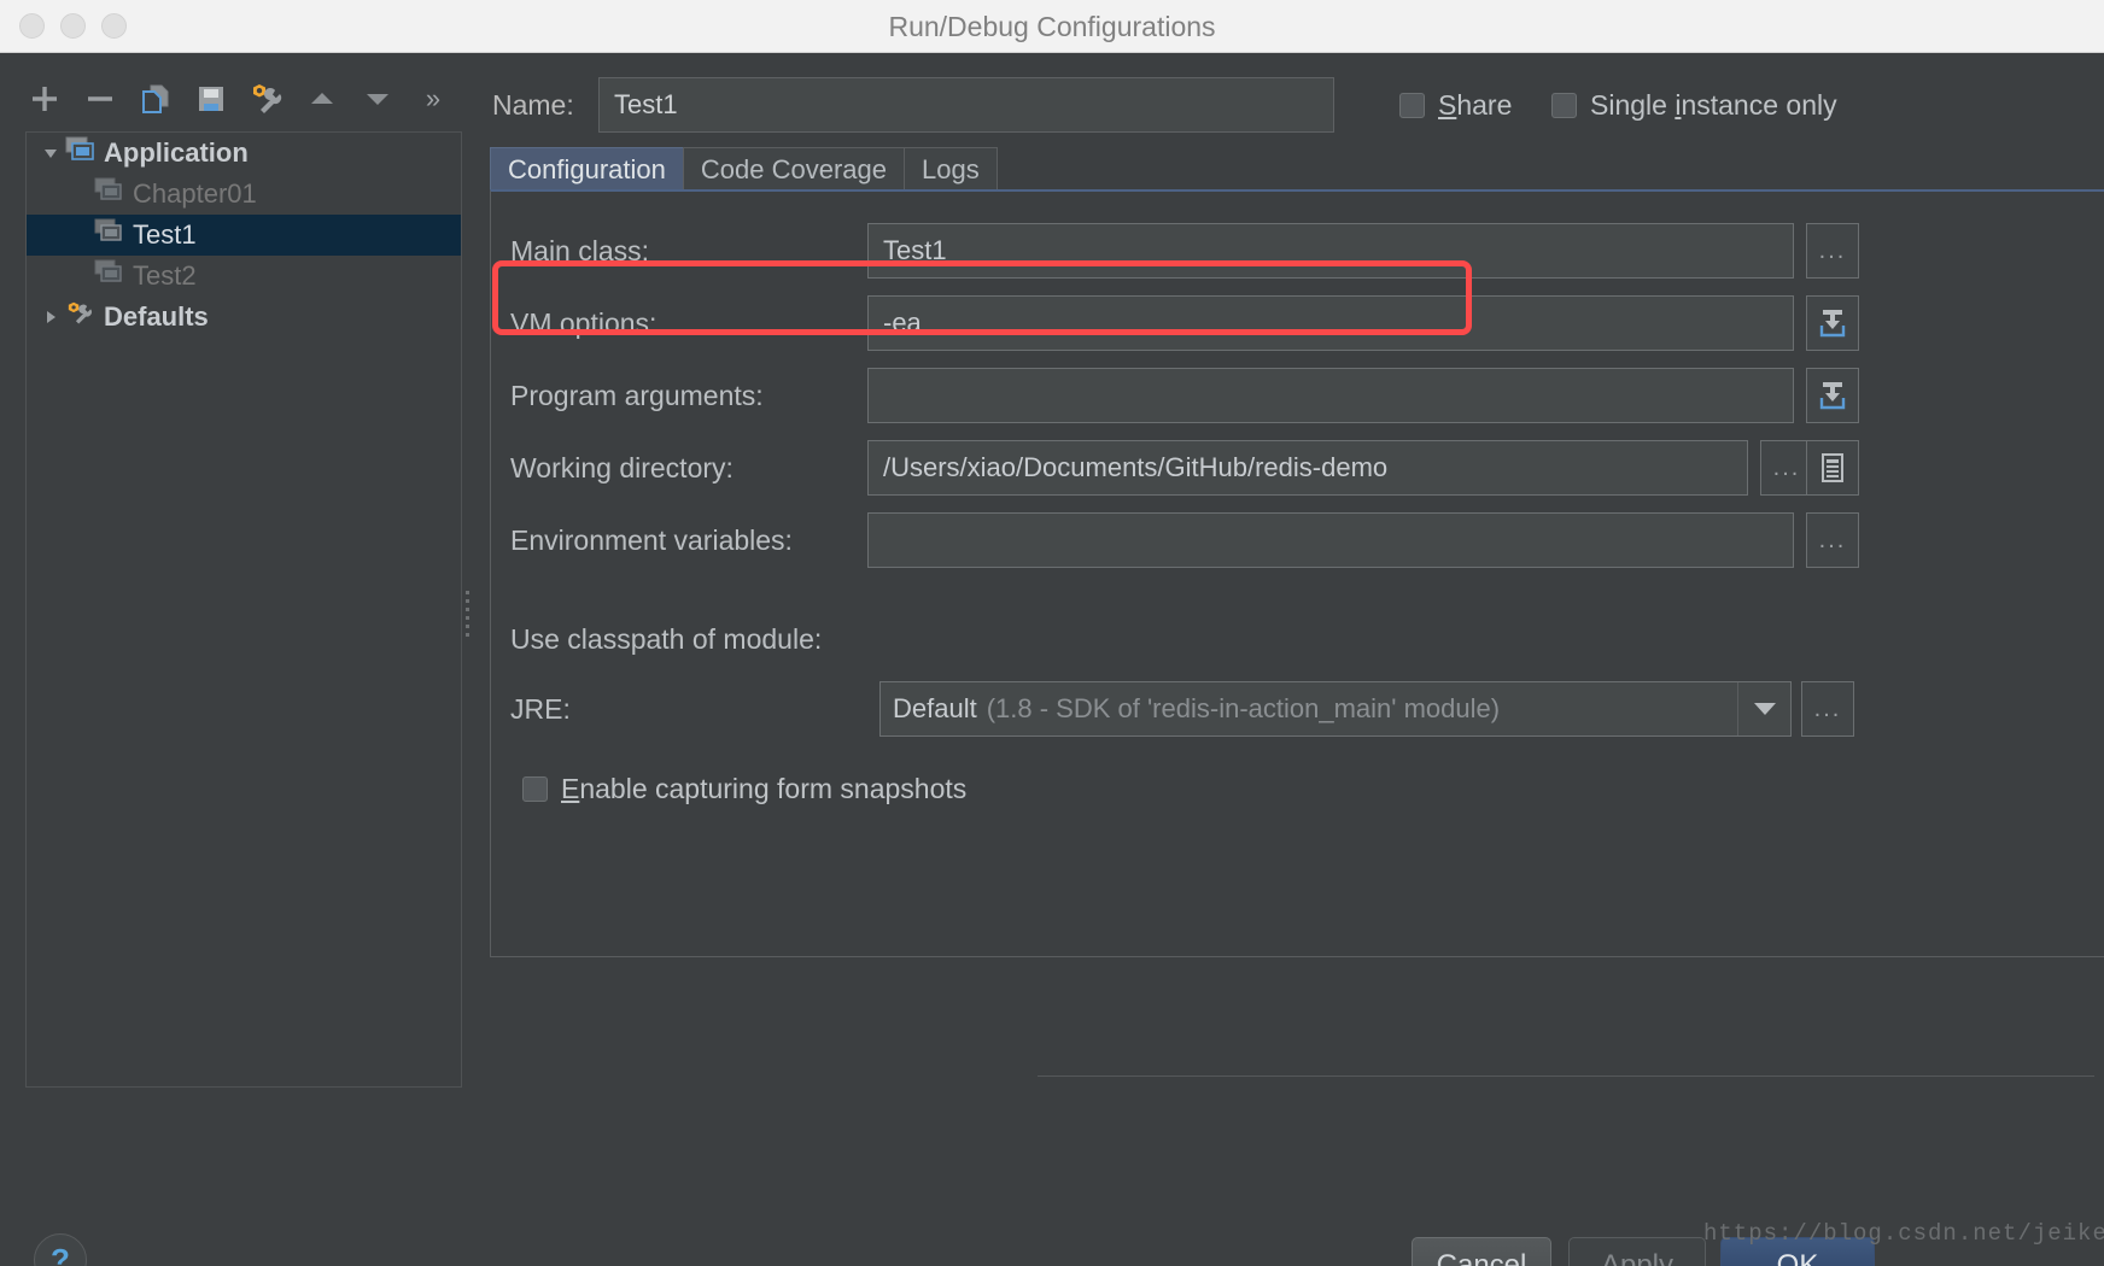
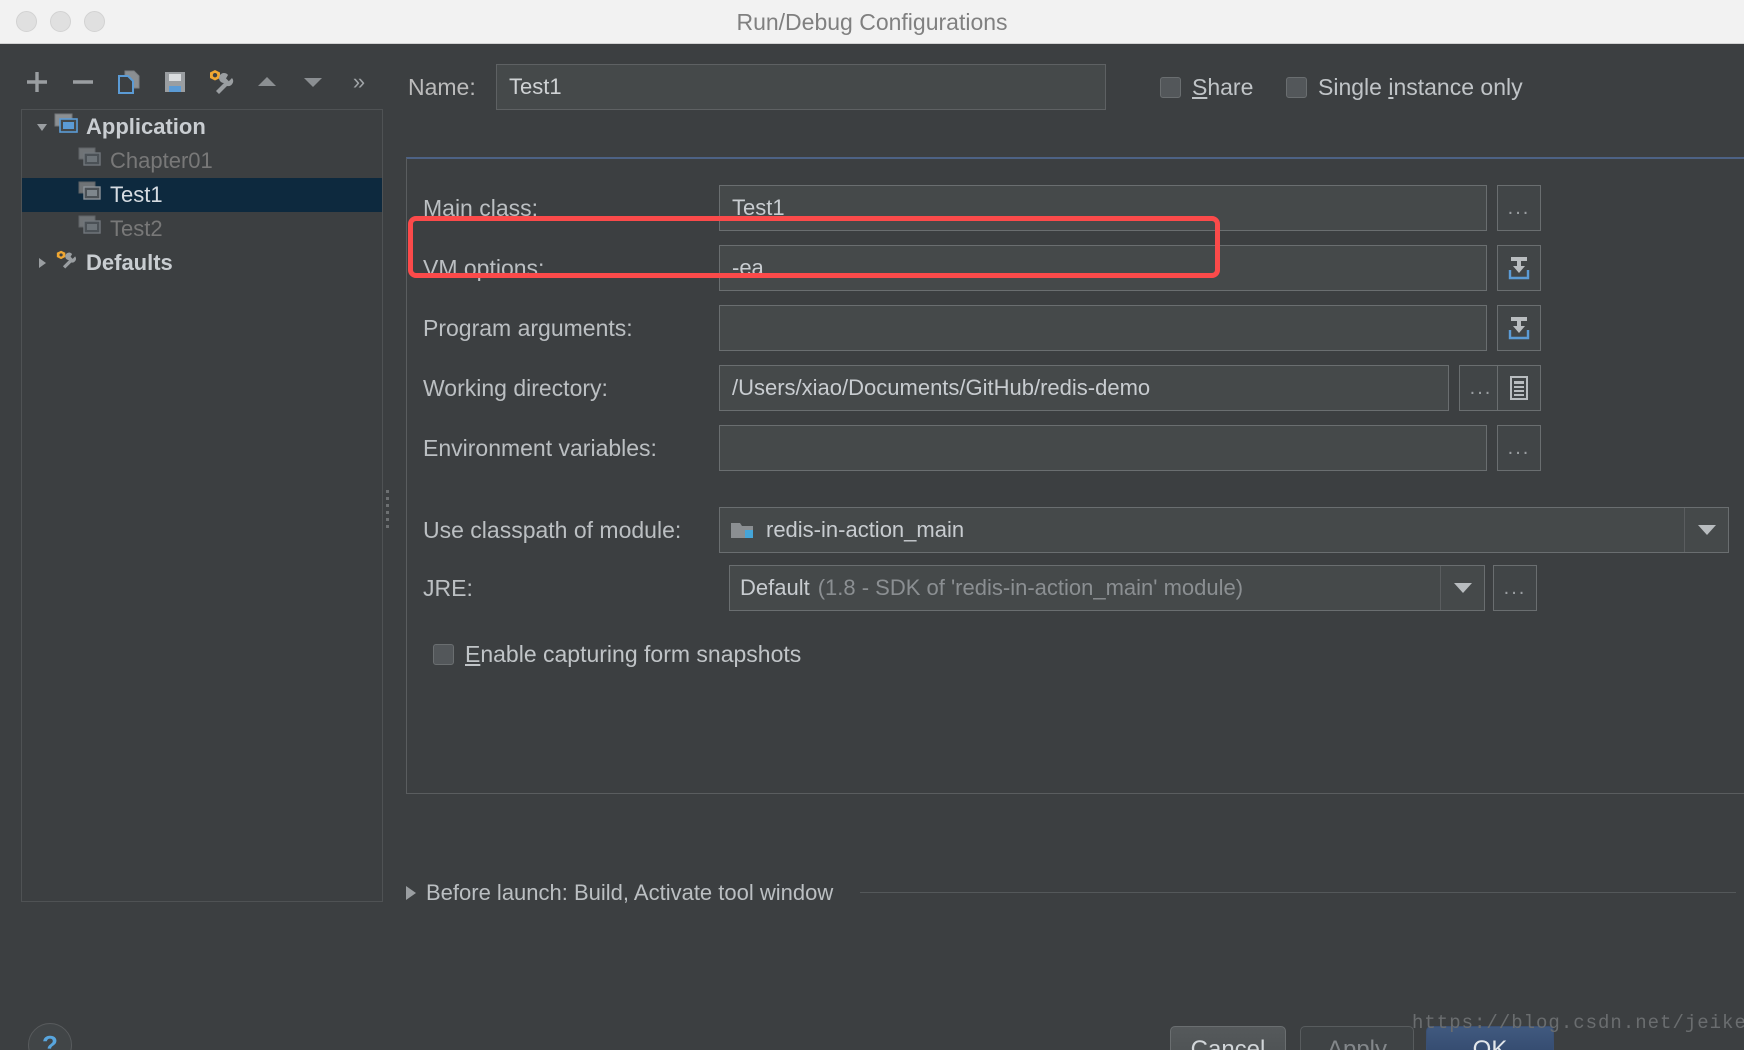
  Run/Debug Configurations
  »
  Application
  Chapter01
  Test1
  Test2
  Defaults
  ?
  Name:
  Test1
  Share
  Single instance only
- Configuration
- Code Coverage
- Logs
  Main class:
  Test1
  ...
  VM options:
  -ea
  Program arguments:
  Working directory:
  /Users/xiao/Documents/GitHub/redis-demo
  ...
  Environment variables:
  ...
  Use classpath of module:
+ redis-in-action_main
  JRE:
  Default
  (1.8 - SDK of 'redis-in-action_main' module)
  ...
  Enable capturing form snapshots
+ Before launch: Build, Activate tool window
  https://blog.csdn.net/jeike
